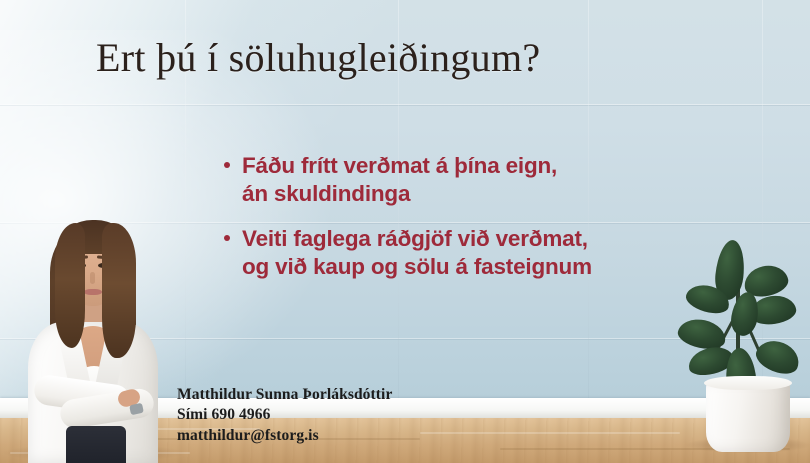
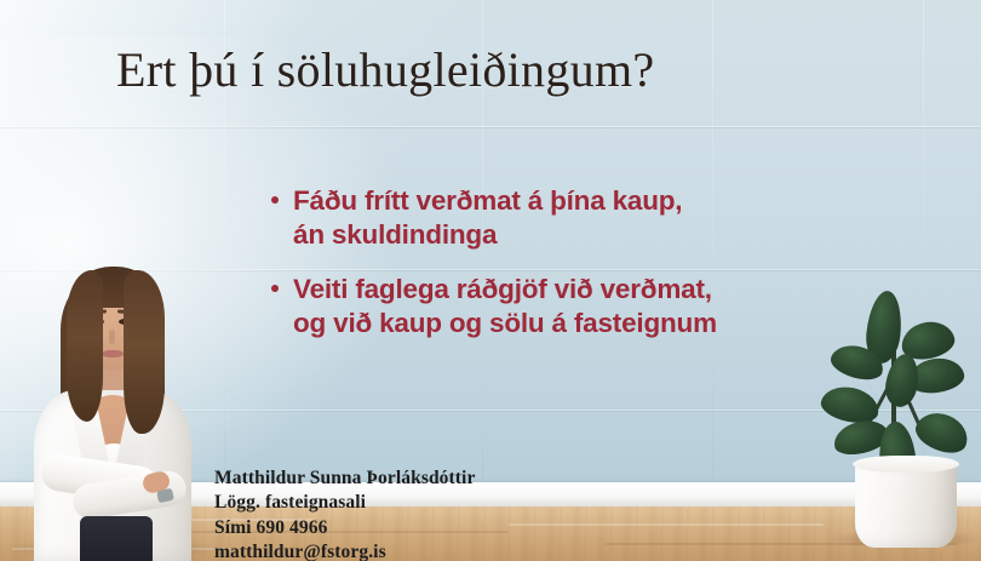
  Ert þú í söluhugleiðingum?
- Fáðu frítt verðmat á þína eign,
+ Fáðu frítt verðmat á þína kaup,
  án skuldindinga
  Veiti faglega ráðgjöf við verðmat,
  og við kaup og sölu á fasteignum
  Matthildur Sunna Þorláksdóttir
+ Lögg. fasteignasali
  Sími 690 4966
  matthildur@fstorg.is
